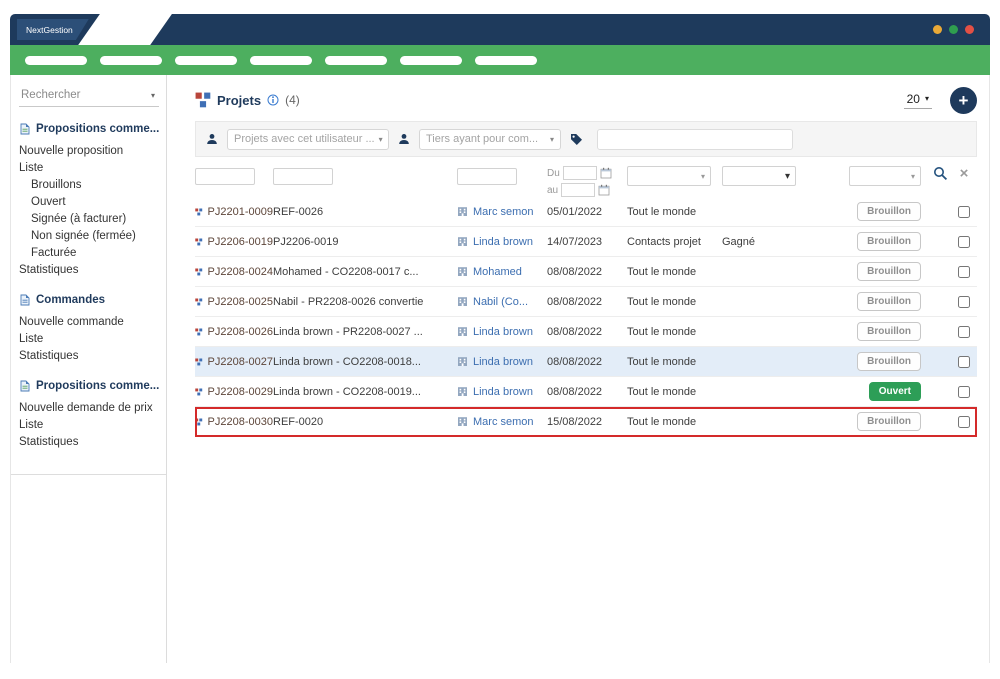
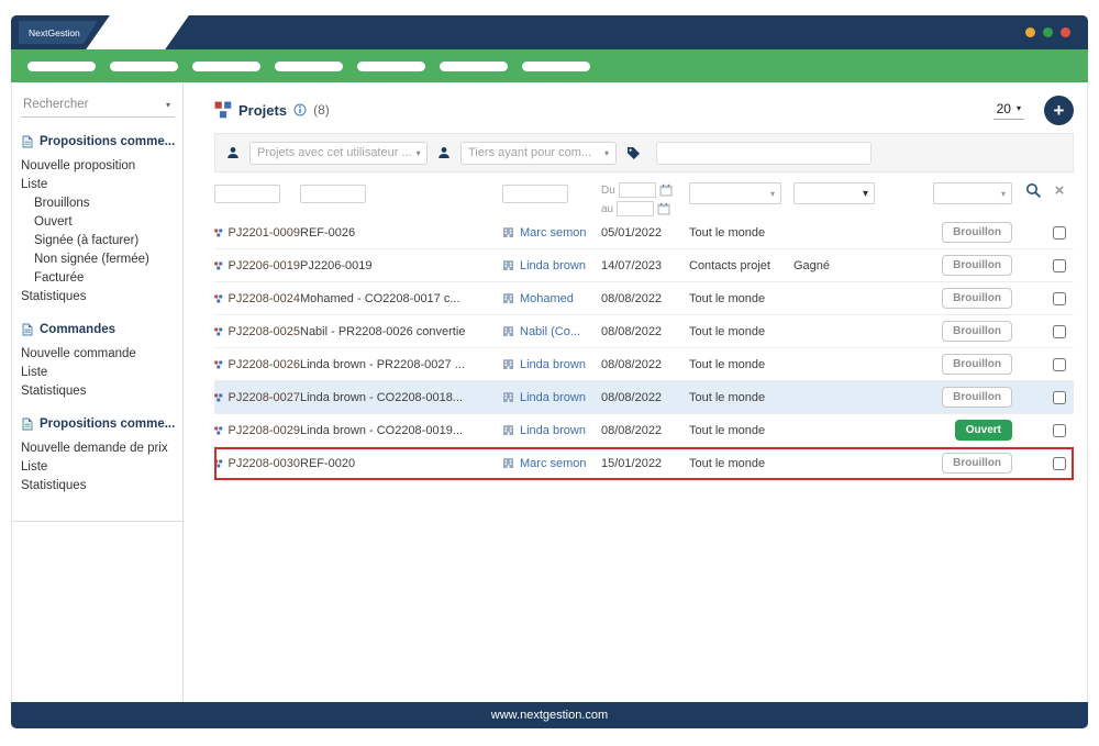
  NextGestion
  Rechercher
  ▾
  Propositions comme...
  Nouvelle proposition
  Liste
  Brouillons
  Ouvert
  Signée (à facturer)
  Non signée (fermée)
  Facturée
  Statistiques
  Commandes
  Nouvelle commande
  Liste
  Statistiques
  Propositions comme...
  Nouvelle demande de prix
  Liste
  Statistiques
  Projets
- (4)
+ (8)
  20
  ▾
  +
  Projets avec cet utilisateur ...
  ▾
  Tiers ayant pour com...
  ▾
  Du
  au
  ▾
  ▾
  ▾
  ×
  PJ2201-0009
  REF-0026
  Marc semon
  05/01/2022
  Tout le monde
  Brouillon
  PJ2206-0019
  PJ2206-0019
  Linda brown
  14/07/2023
  Contacts projet
  Gagné
  Brouillon
  PJ2208-0024
  Mohamed - CO2208-0017 c...
  Mohamed
  08/08/2022
  Tout le monde
  Brouillon
  PJ2208-0025
  Nabil - PR2208-0026 convertie
  Nabil (Co...
  08/08/2022
  Tout le monde
  Brouillon
  PJ2208-0026
  Linda brown - PR2208-0027 ...
  Linda brown
  08/08/2022
  Tout le monde
  Brouillon
  PJ2208-0027
  Linda brown - CO2208-0018...
  Linda brown
  08/08/2022
  Tout le monde
  Brouillon
  PJ2208-0029
  Linda brown - CO2208-0019...
  Linda brown
  08/08/2022
  Tout le monde
  Ouvert
  PJ2208-0030
  REF-0020
  Marc semon
- 15/08/2022
+ 15/01/2022
  Tout le monde
  Brouillon
+ www.nextgestion.com
